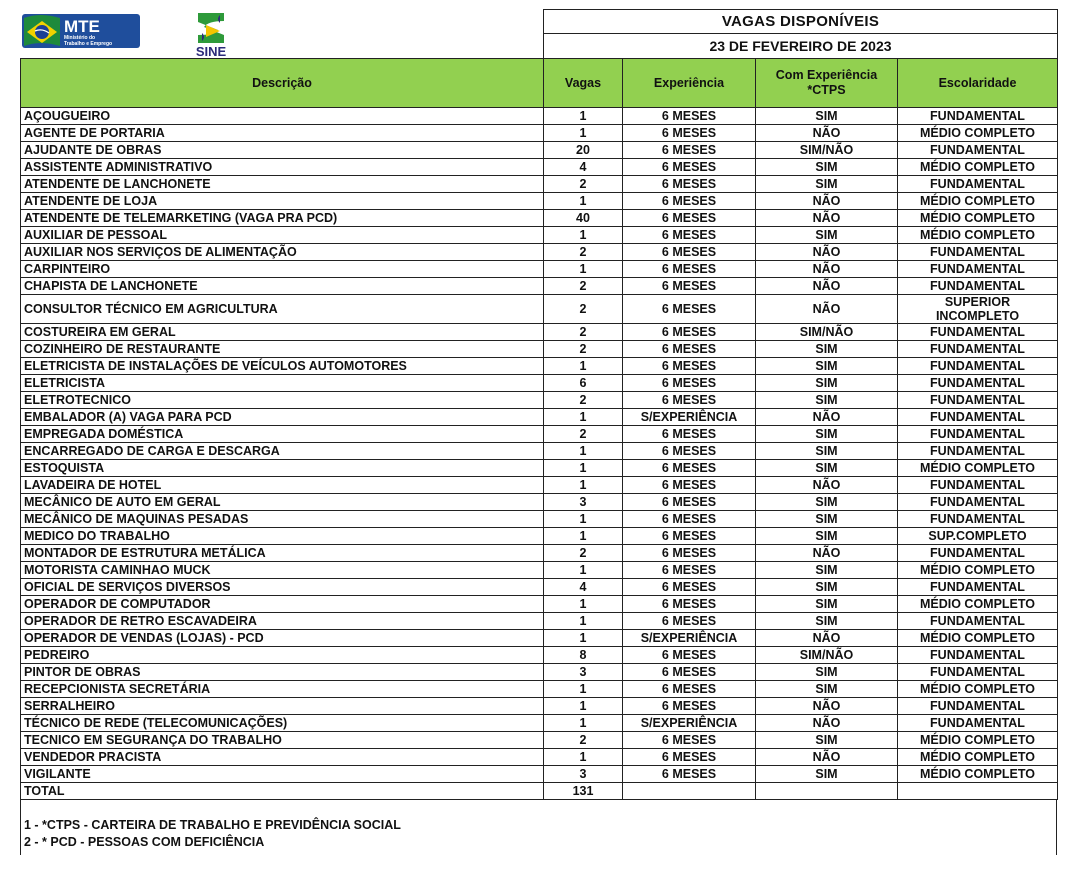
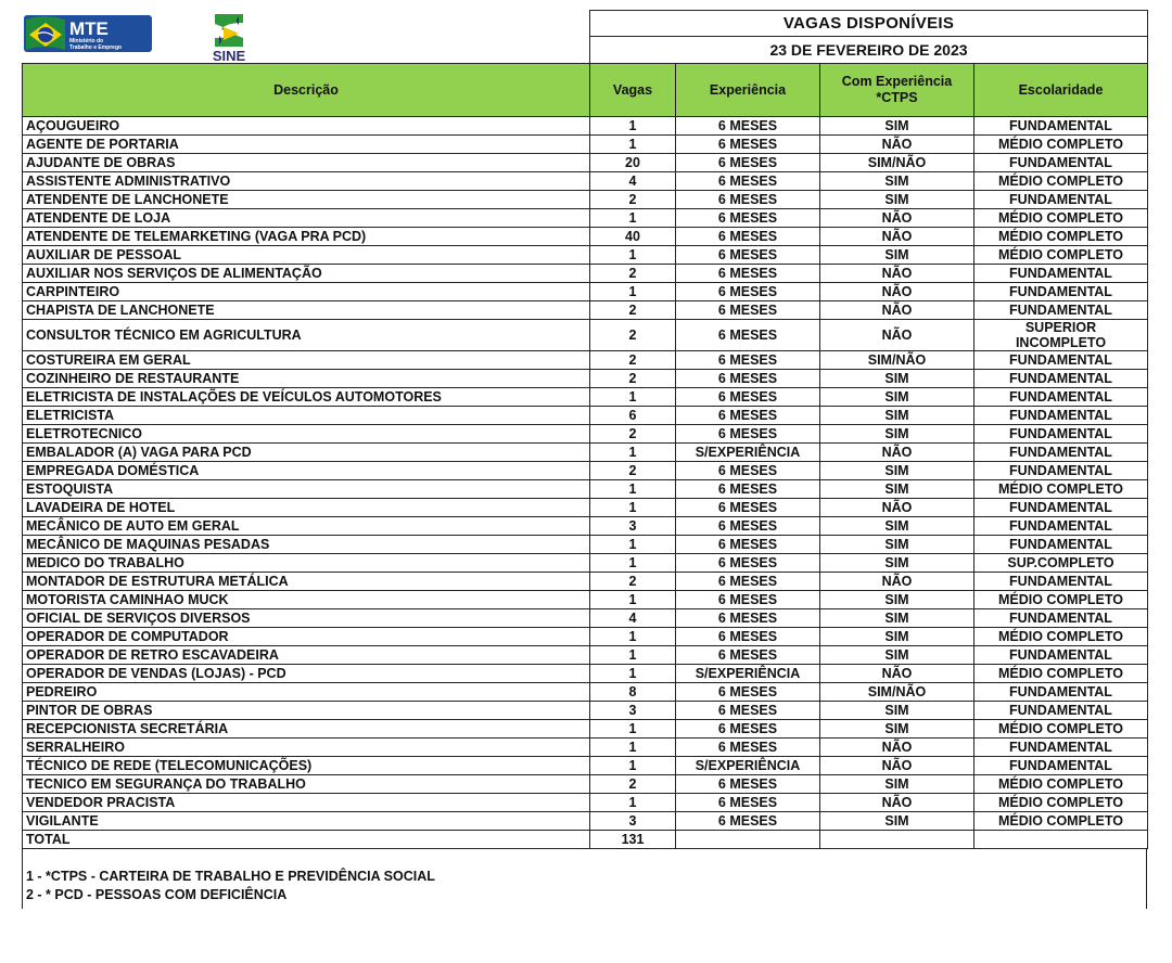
  MTE
  SINE
  VAGAS DISPONÍVEIS
  23 DE FEVEREIRO DE 2023
  Descrição	Vagas	Experiência	Com Experiência*CTPS	Escolaridade
  AÇOUGUEIRO	1	6 MESES	SIM	FUNDAMENTAL
  AGENTE DE PORTARIA	1	6 MESES	NÃO	MÉDIO COMPLETO
  AJUDANTE DE OBRAS	20	6 MESES	SIM/NÃO	FUNDAMENTAL
  ASSISTENTE ADMINISTRATIVO	4	6 MESES	SIM	MÉDIO COMPLETO
  ATENDENTE DE LANCHONETE	2	6 MESES	SIM	FUNDAMENTAL
  ATENDENTE DE LOJA	1	6 MESES	NÃO	MÉDIO COMPLETO
  ATENDENTE DE TELEMARKETING (VAGA PRA PCD)	40	6 MESES	NÃO	MÉDIO COMPLETO
  AUXILIAR DE PESSOAL	1	6 MESES	SIM	MÉDIO COMPLETO
  AUXILIAR NOS SERVIÇOS DE ALIMENTAÇÃO	2	6 MESES	NÃO	FUNDAMENTAL
  CARPINTEIRO	1	6 MESES	NÃO	FUNDAMENTAL
  CHAPISTA DE LANCHONETE	2	6 MESES	NÃO	FUNDAMENTAL
  CONSULTOR TÉCNICO EM AGRICULTURA	2	6 MESES	NÃO	SUPERIORINCOMPLETO
  COSTUREIRA EM GERAL	2	6 MESES	SIM/NÃO	FUNDAMENTAL
  COZINHEIRO DE RESTAURANTE	2	6 MESES	SIM	FUNDAMENTAL
  ELETRICISTA DE INSTALAÇÕES DE VEÍCULOS AUTOMOTORES	1	6 MESES	SIM	FUNDAMENTAL
  ELETRICISTA	6	6 MESES	SIM	FUNDAMENTAL
  ELETROTECNICO	2	6 MESES	SIM	FUNDAMENTAL
  EMBALADOR (A) VAGA PARA PCD	1	S/EXPERIÊNCIA	NÃO	FUNDAMENTAL
  EMPREGADA DOMÉSTICA	2	6 MESES	SIM	FUNDAMENTAL
- ENCARREGADO DE CARGA E DESCARGA	1	6 MESES	SIM	FUNDAMENTAL
  ESTOQUISTA	1	6 MESES	SIM	MÉDIO COMPLETO
  LAVADEIRA DE HOTEL	1	6 MESES	NÃO	FUNDAMENTAL
  MECÂNICO DE AUTO EM GERAL	3	6 MESES	SIM	FUNDAMENTAL
  MECÂNICO DE MAQUINAS PESADAS	1	6 MESES	SIM	FUNDAMENTAL
  MEDICO DO TRABALHO	1	6 MESES	SIM	SUP.COMPLETO
  MONTADOR DE ESTRUTURA METÁLICA	2	6 MESES	NÃO	FUNDAMENTAL
  MOTORISTA CAMINHAO MUCK	1	6 MESES	SIM	MÉDIO COMPLETO
  OFICIAL DE SERVIÇOS DIVERSOS	4	6 MESES	SIM	FUNDAMENTAL
  OPERADOR DE COMPUTADOR	1	6 MESES	SIM	MÉDIO COMPLETO
  OPERADOR DE RETRO ESCAVADEIRA	1	6 MESES	SIM	FUNDAMENTAL
  OPERADOR DE VENDAS (LOJAS) - PCD	1	S/EXPERIÊNCIA	NÃO	MÉDIO COMPLETO
  PEDREIRO	8	6 MESES	SIM/NÃO	FUNDAMENTAL
  PINTOR DE OBRAS	3	6 MESES	SIM	FUNDAMENTAL
  RECEPCIONISTA SECRETÁRIA	1	6 MESES	SIM	MÉDIO COMPLETO
  SERRALHEIRO	1	6 MESES	NÃO	FUNDAMENTAL
  TÉCNICO DE REDE (TELECOMUNICAÇÕES)	1	S/EXPERIÊNCIA	NÃO	FUNDAMENTAL
  TECNICO EM SEGURANÇA DO TRABALHO	2	6 MESES	SIM	MÉDIO COMPLETO
  VENDEDOR PRACISTA	1	6 MESES	NÃO	MÉDIO COMPLETO
  VIGILANTE	3	6 MESES	SIM	MÉDIO COMPLETO
  TOTAL	131
  1 - *CTPS - CARTEIRA DE TRABALHO E PREVIDÊNCIA SOCIAL
  2 - * PCD - PESSOAS COM DEFICIÊNCIA
